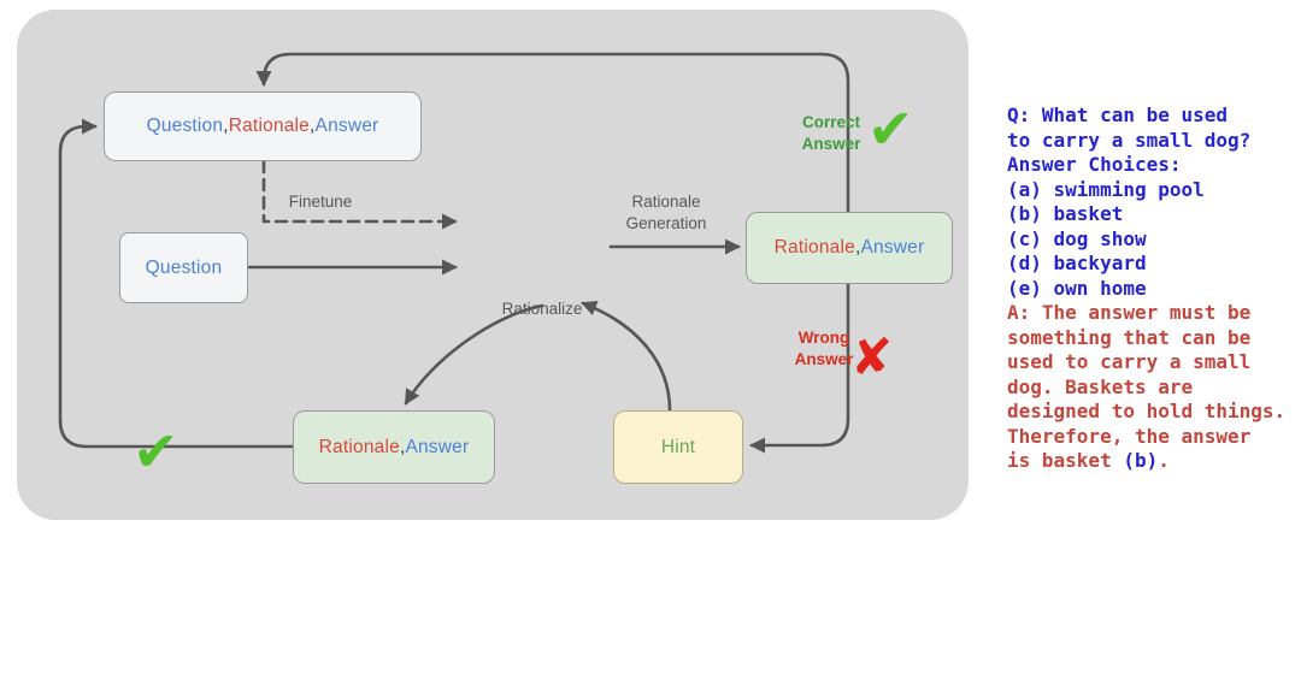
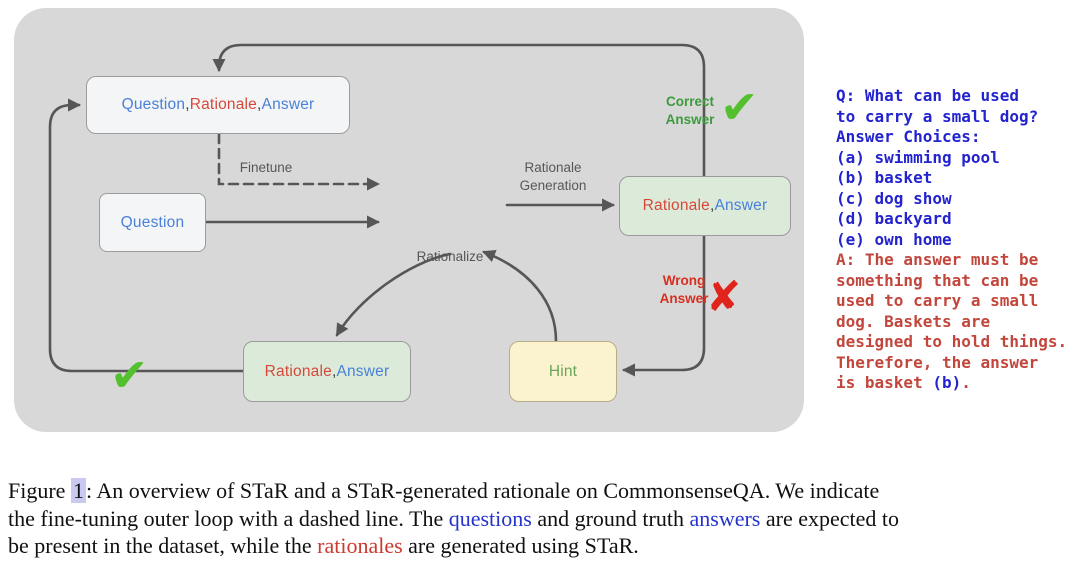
  Question
  ,
  Rationale
  ,
  Answer
  Question
  Rationale
  ,
  Answer
  Rationale
  ,
  Answer
  Hint
  Finetune
  Rationale
  Generation
  Rationalize
  Correct
  Answer
  Wrong
  Answer
  ✔
  ✘
  ✔
  Q: What can be used
  to carry a small dog?
  Answer Choices:
  (a) swimming pool
  (b) basket
  (c) dog show
  (d) backyard
  (e) own home
  A: The answer must be
  something that can be
  used to carry a small
  dog. Baskets are
  designed to hold things.
  Therefore, the answer
  is basket (b).
+ Figure 1: An overview of STaR and a STaR-generated rationale on CommonsenseQA. We indicate
+ the fine-tuning outer loop with a dashed line. The questions and ground truth answers are expected to
+ be present in the dataset, while the rationales are generated using STaR.
